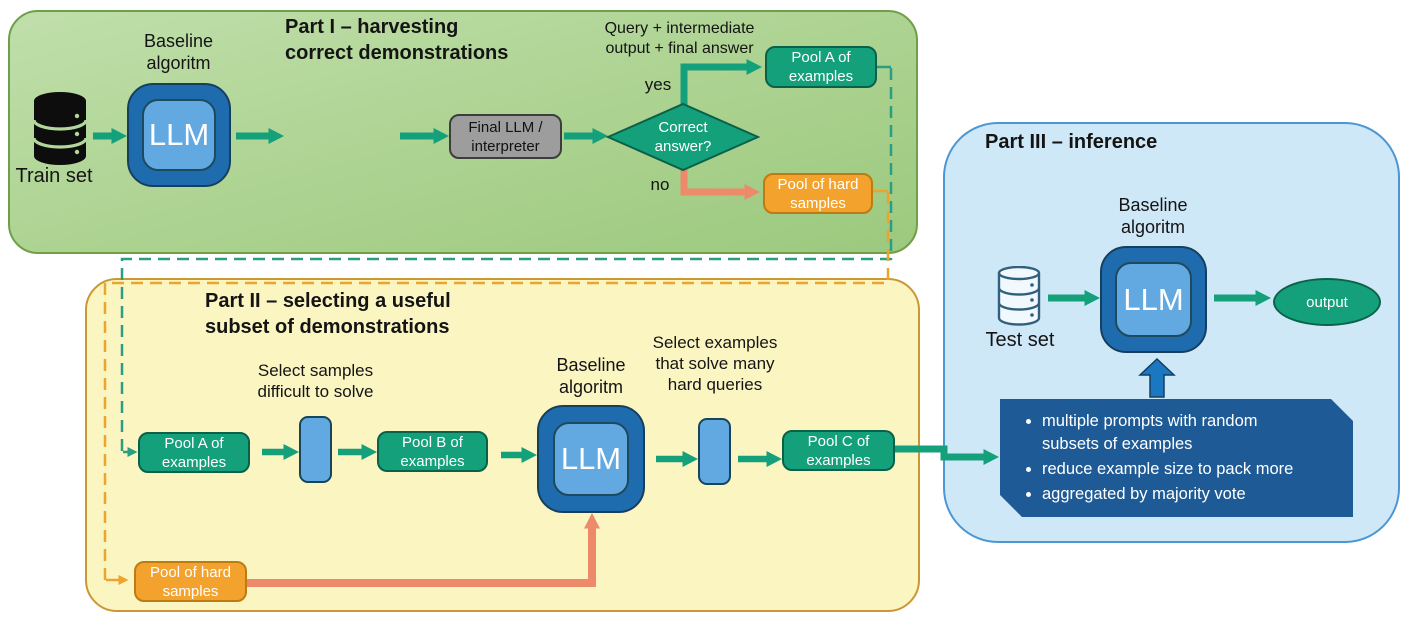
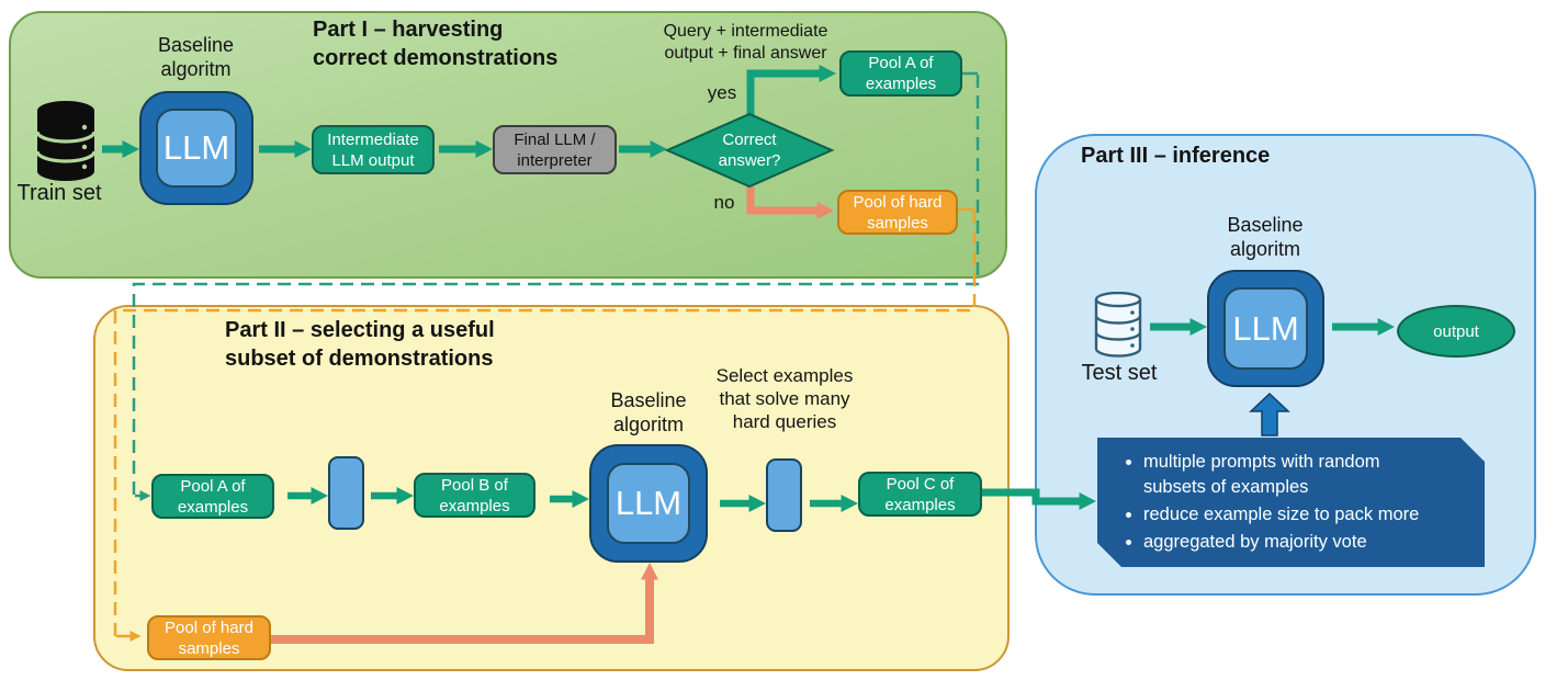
  Part I – harvesting
  correct demonstrations
  Train set
  Baseline
  algoritm
  LLM
+ Intermediate
+ LLM output
  Final LLM /
  interpreter
  Query + intermediate
  output + final answer
  yes
  no
  Correct
  answer?
  Pool A of
  examples
  Pool of hard
  samples
  Part II – selecting a useful
  subset of demonstrations
  Pool A of
  examples
- Select samples
- difficult to solve
  Pool B of
  examples
  Baseline
  algoritm
  LLM
  Select examples
  that solve many
  hard queries
  Pool C of
  examples
  Pool of hard
  samples
  Part III – inference
  Test set
  Baseline
  algoritm
  LLM
  output
  multiple prompts with random subsets of examples
  reduce example size to pack more
  aggregated by majority vote
